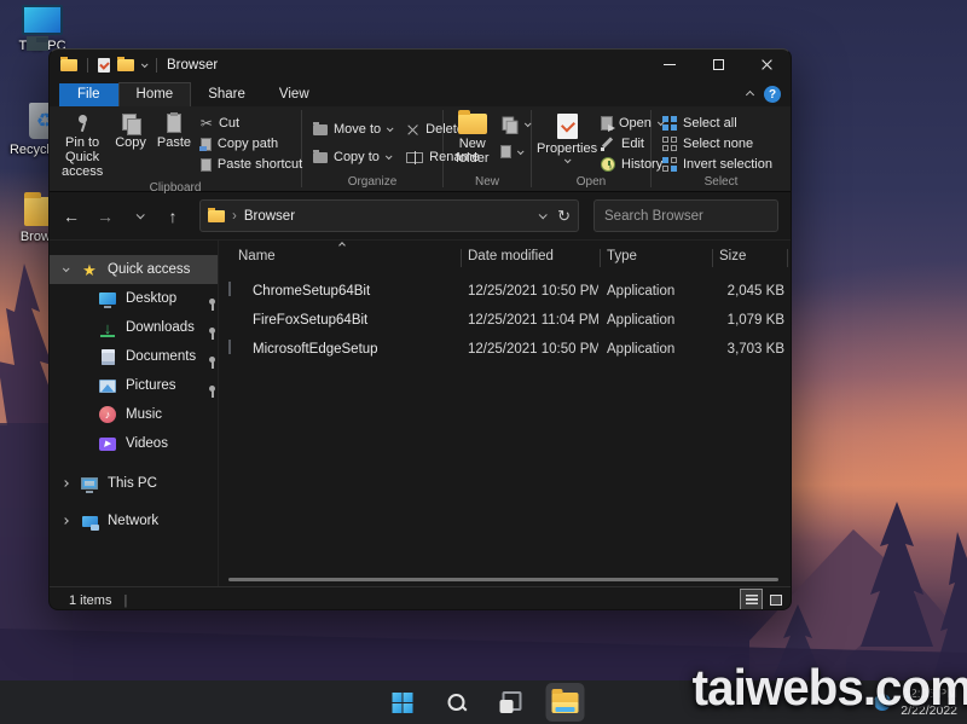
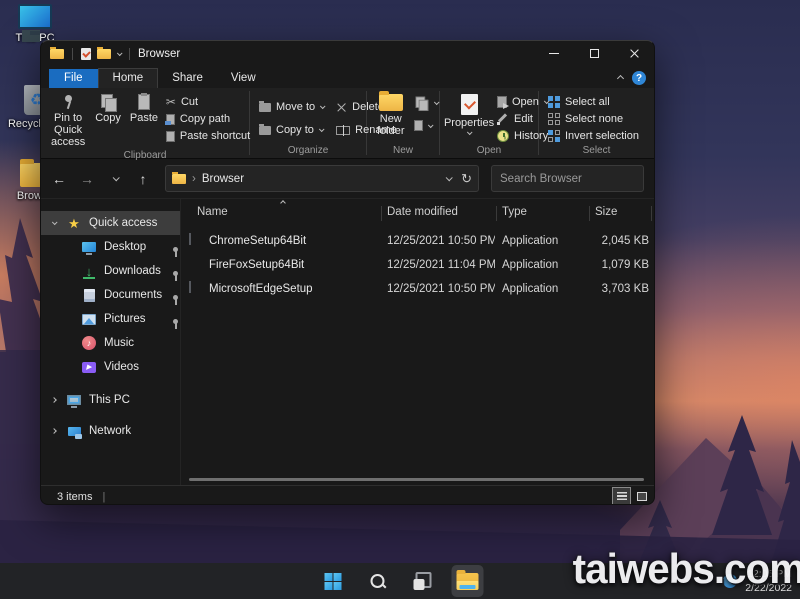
  This PC
  ♻
  Browser
  File
  Home
  Share
  View
  ?
  Pin to Quick access
  Copy
  Paste
  ✂
  Cut
  Copy path
  Paste shortcut
  Clipboard
  Move to
  Copy to
  Delet
  Rename
  Organize
  New folder
  New
  Properties
  Open
  Edit
  History
  Open
  Select all
  Select none
  Invert selection
  Select
  ←
  →
  ↑
  ›
  Browser
  ↻
  Search Browser
  ★
  Quick access
  Desktop
  ↓
  Downloads
  Documents
  Pictures
  ♪
  Music
  Videos
  This PC
  Network
  Name
  Date modified
  Type
  Size
  ChromeSetup64Bit
  12/25/2021 10:50 PM
  Application
  2,045 KB
  FireFoxSetup64Bit
  12/25/2021 11:04 PM
  Application
  1,079 KB
  MicrosoftEdgeSetup
  12/25/2021 10:50 PM
  Application
  3,703 KB
- 1 items
+ 3 items
  |
  12:05 PM
  2/22/2022
  taiwebs.com
